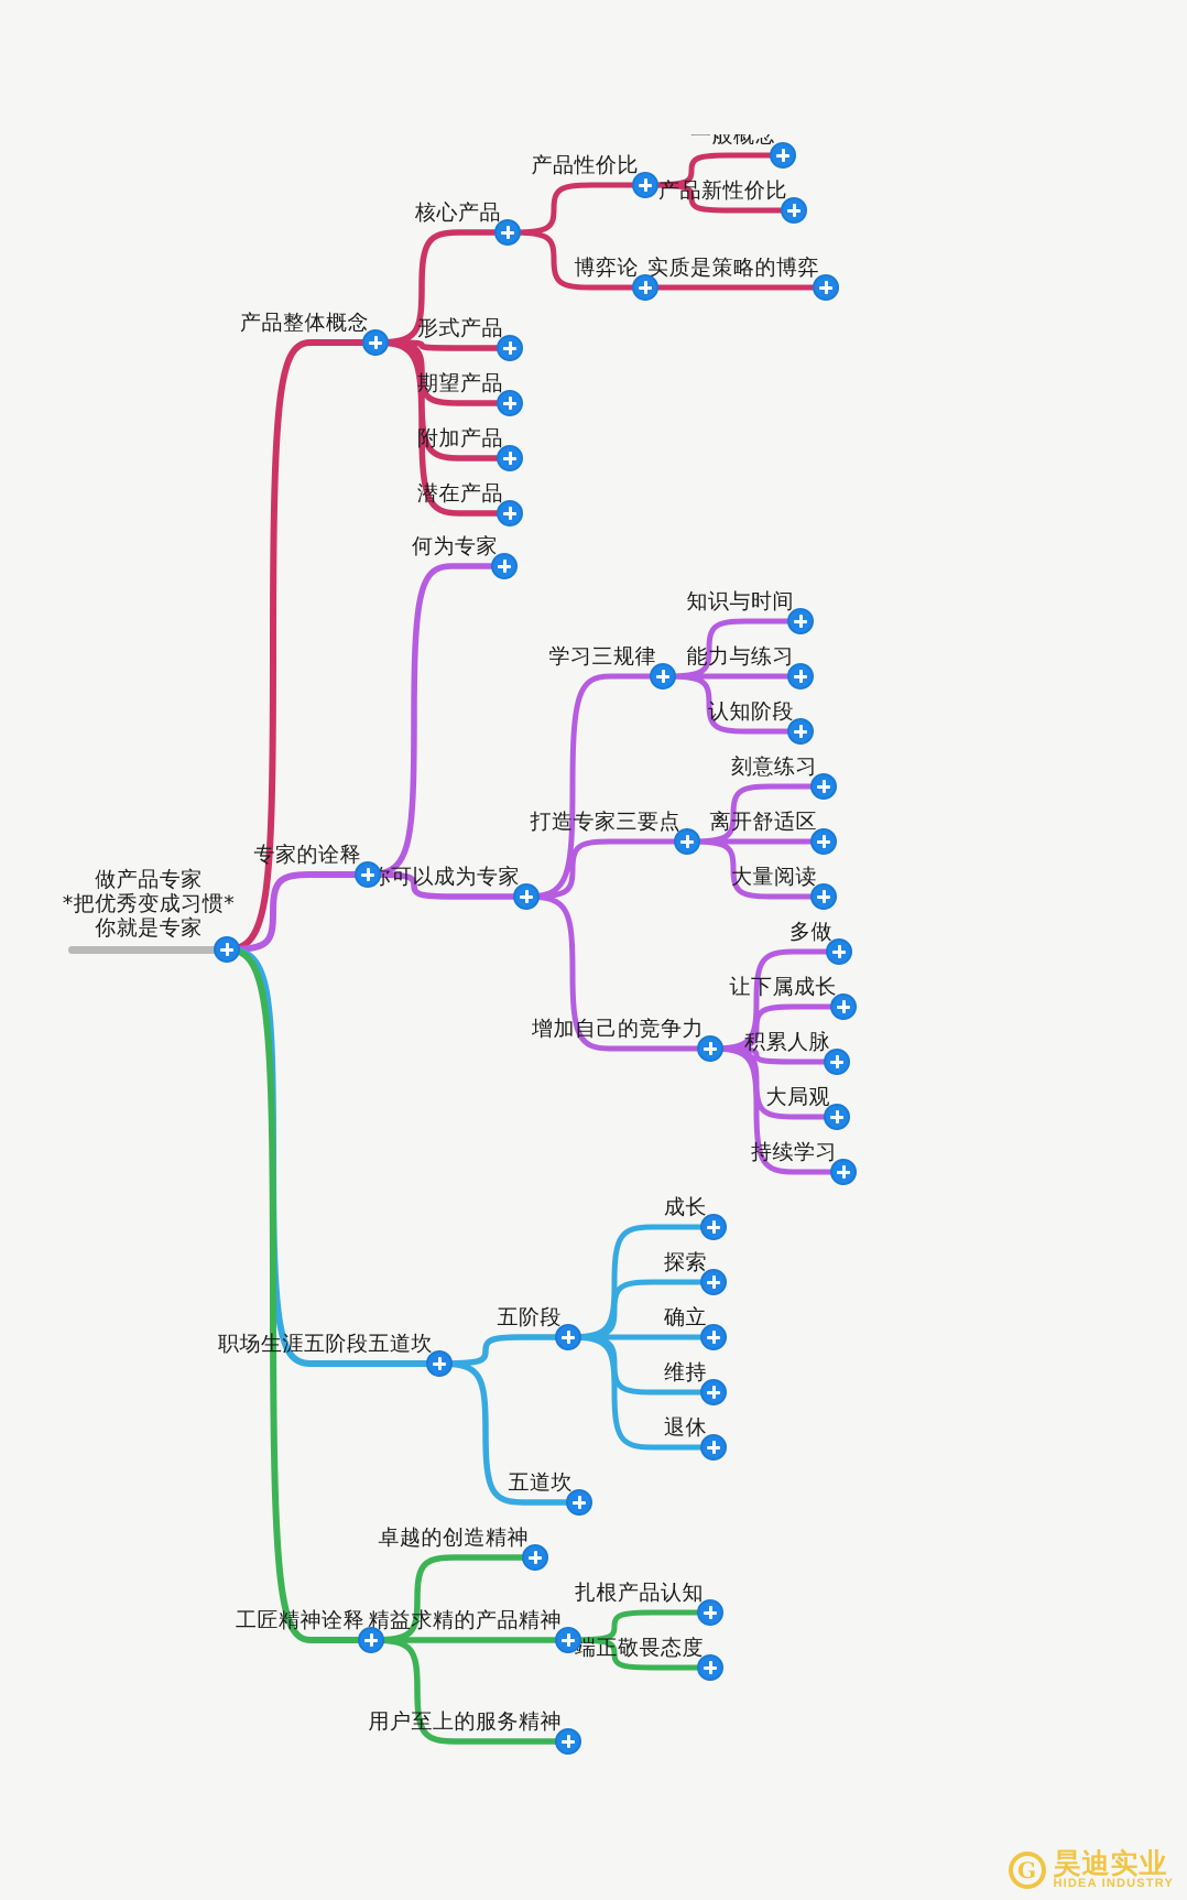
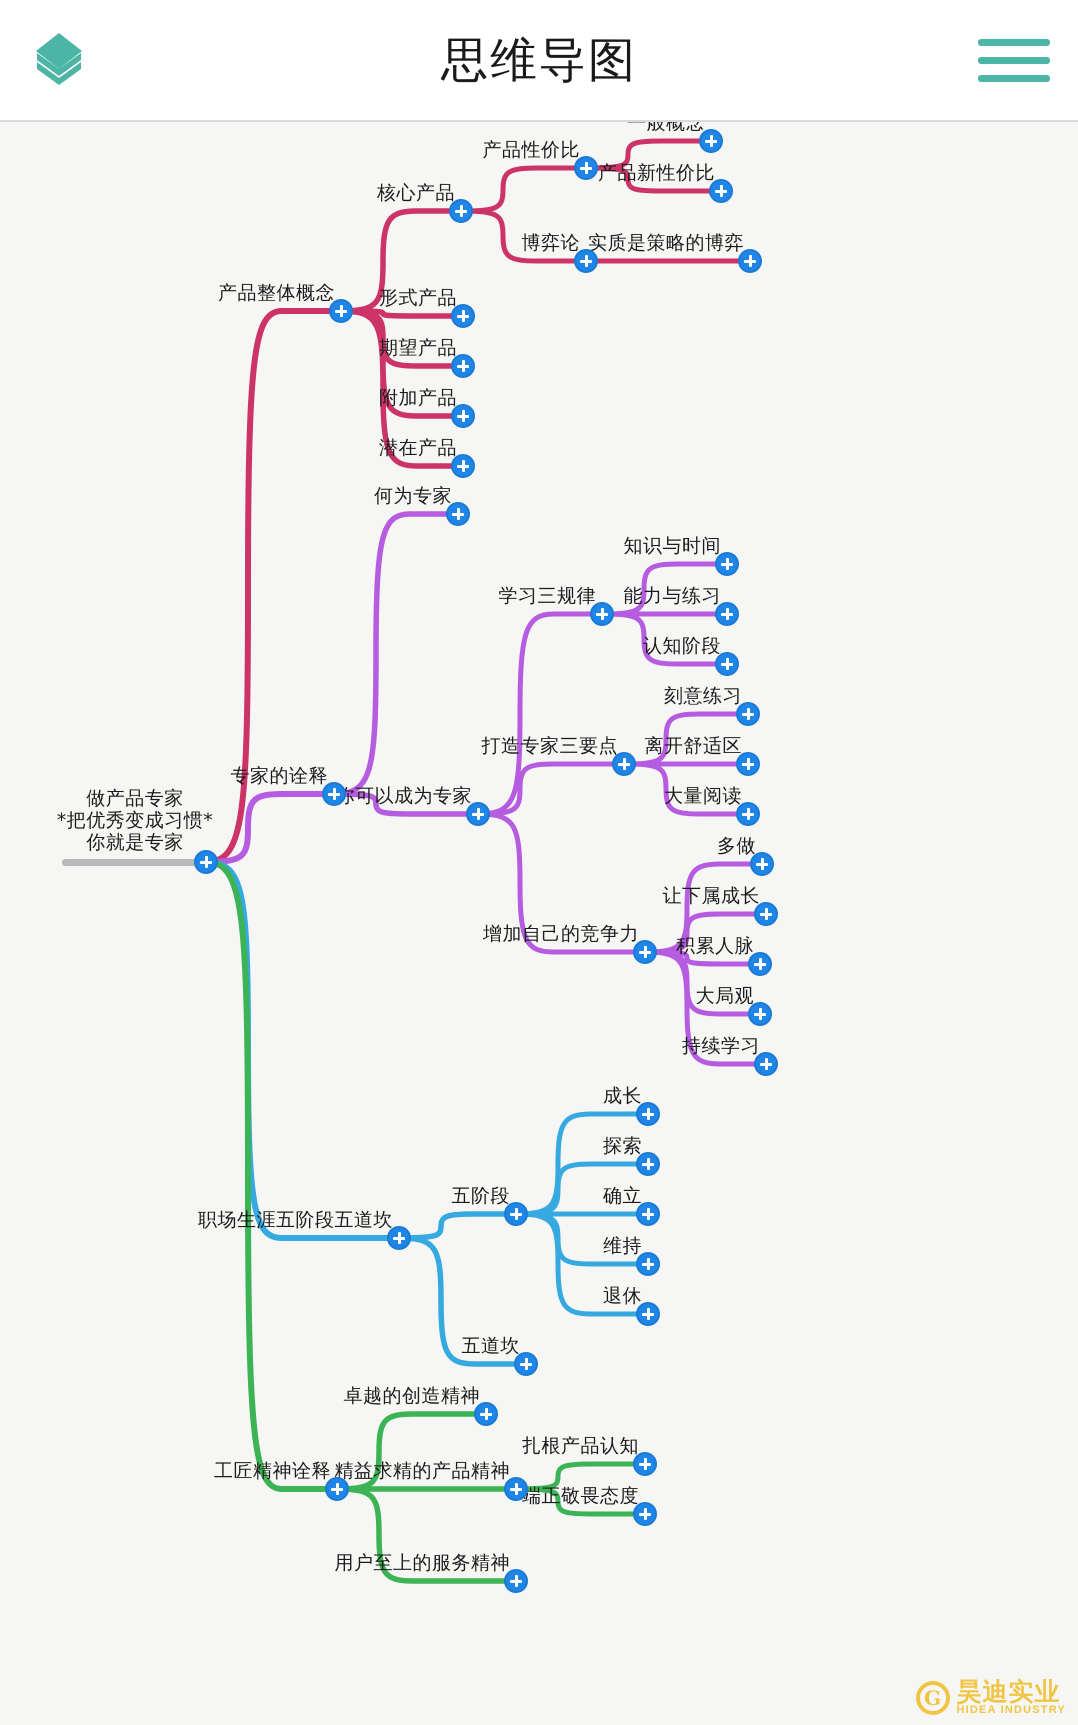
+ 思维导图
  做产品专家
  *把优秀变成习惯*
  你就是专家
  产品整体概念
  核心产品
  产品性价比
  一般概念
  产品新性价比
  博弈论
  实质是策略的博弈
  形式产品
  期望产品
  附加产品
  潜在产品
  专家的诠释
  何为专家
  可以成为专家
  学习三规律
  知识与时间
  能力与练习
  认知阶段
  打造专家三要点
  刻意练习
  离开舒适区
  大量阅读
  增加自己的竞争力
  多做
  让下属成长
  积累人脉
  大局观
  持续学习
  职场生涯五阶段五道坎
  五阶段
  成长
  探索
  确立
  维持
  退休
  五道坎
  工匠精神诠释
  卓越的创造精神
  精益求精的产品精神
  扎根产品认知
  端正敬畏态度
  用户至上的服务精神
  G
  昊迪实业
  HIDEA INDUSTRY
